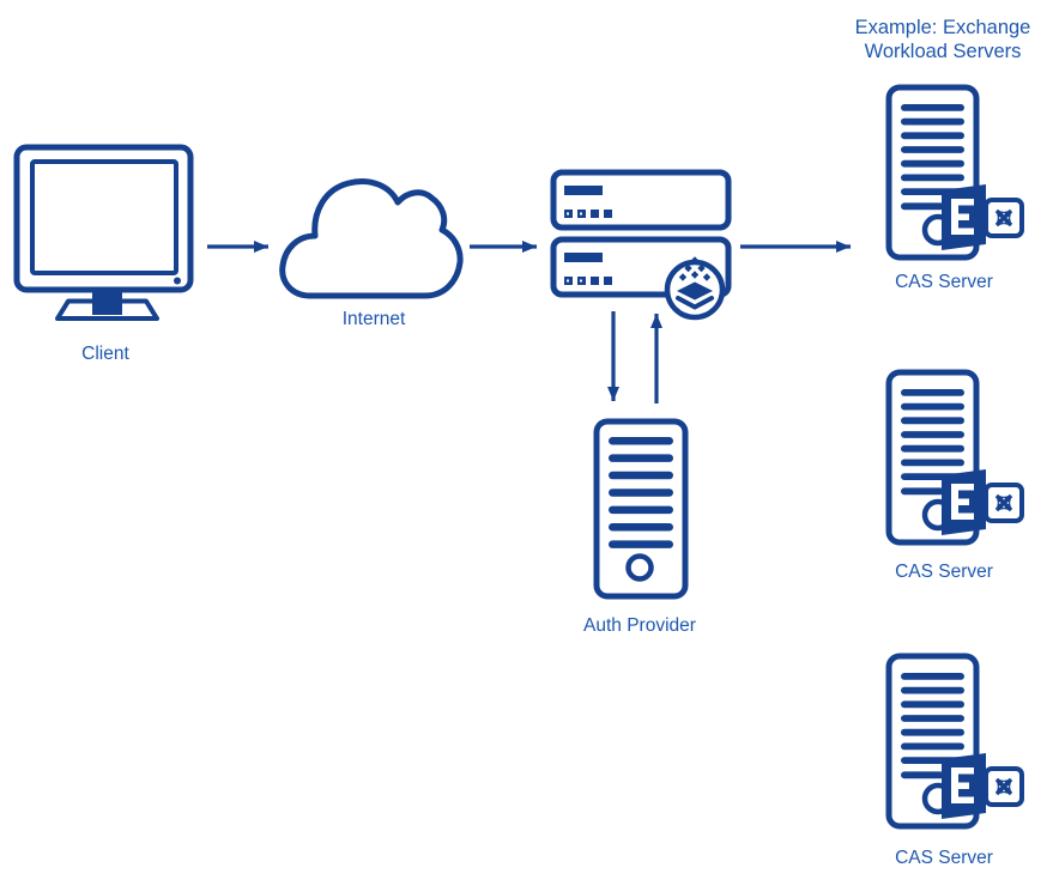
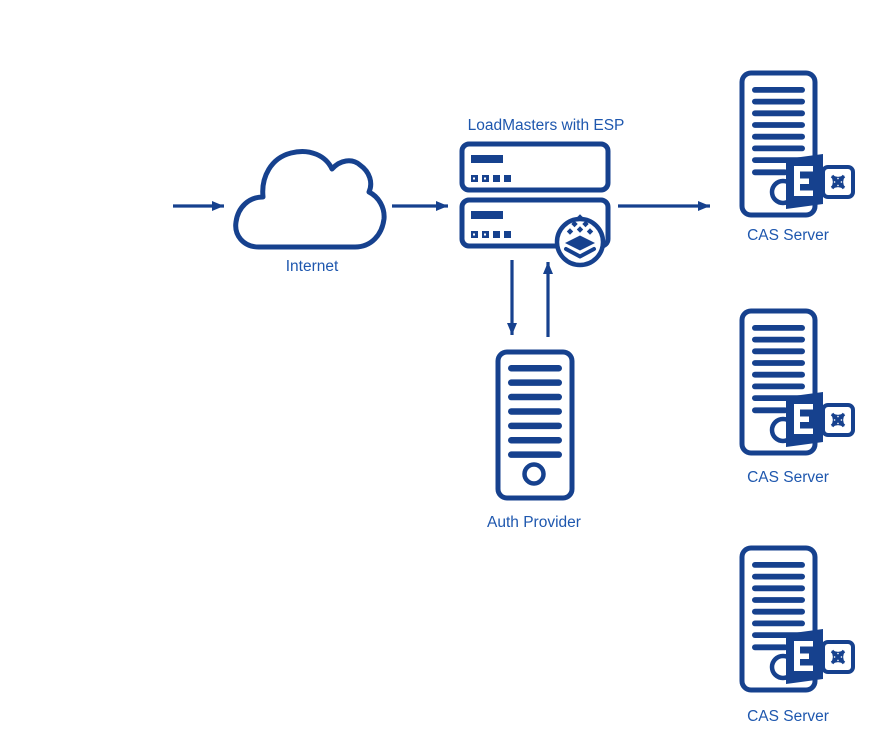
- Example: Exchange
- Workload Servers
- Client
  Internet
+ LoadMasters with ESP
  Auth Provider
  CAS Server
  CAS Server
  CAS Server
